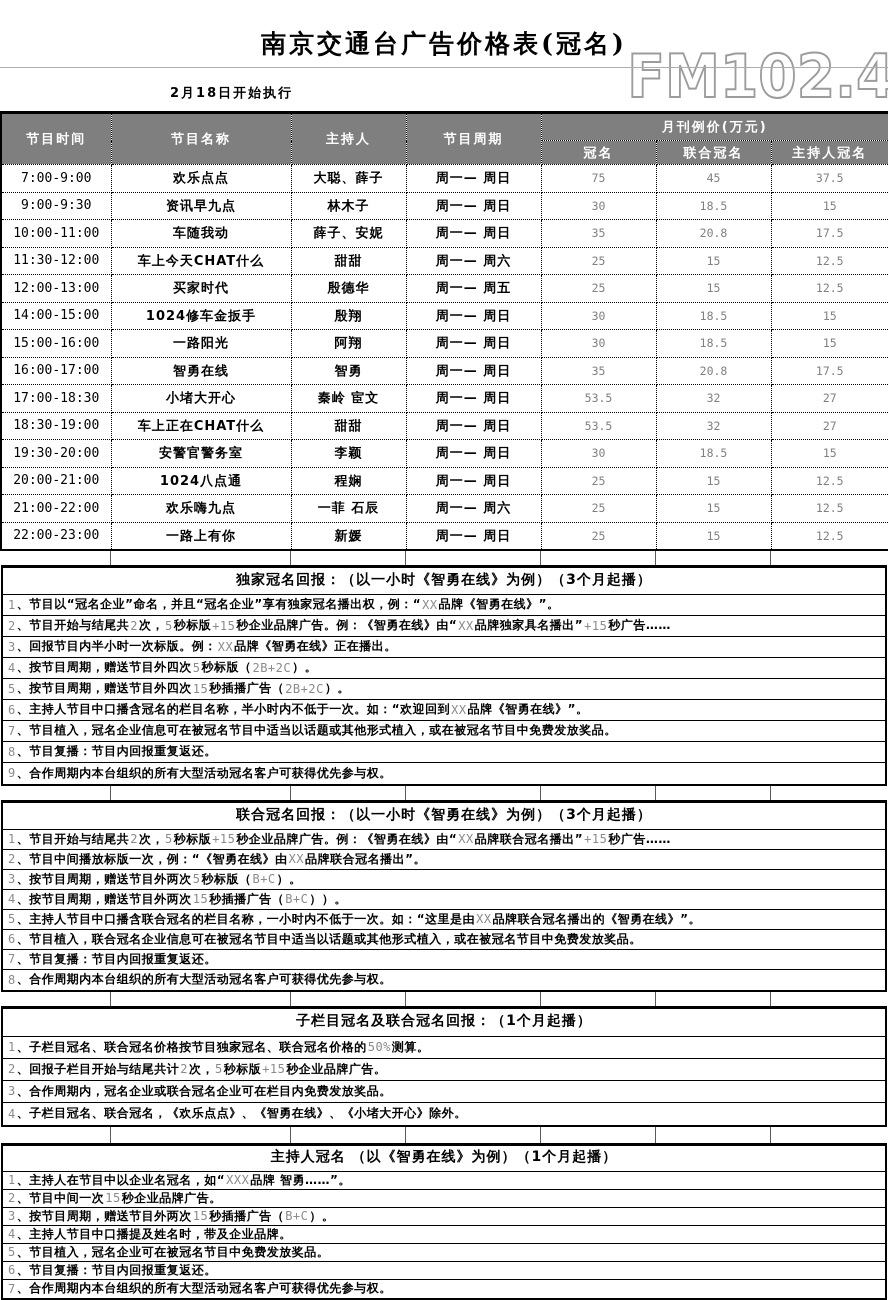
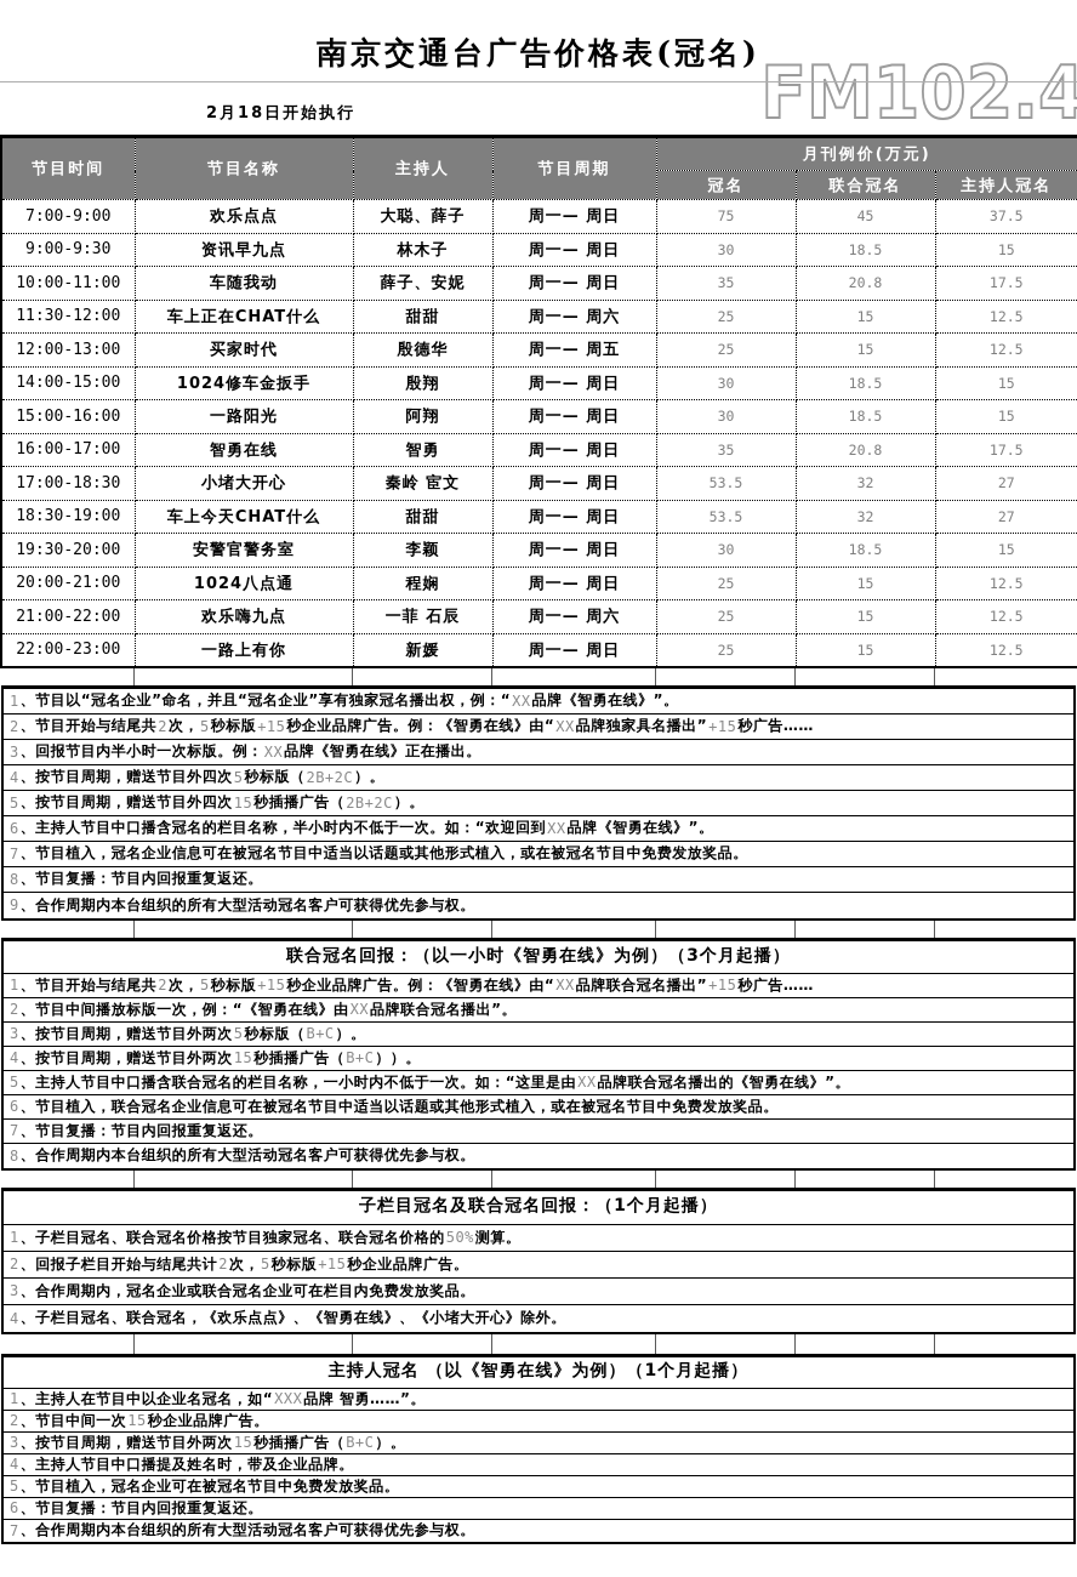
  FM102.4
  南京交通台广告价格表(冠名)
  2月18日开始执行
  节目时间	节目名称	主持人	节目周期	月刊例价(万元)
  冠名	联合冠名	主持人冠名
  7:00-9:00	欢乐点点	大聪、薛子	周一— 周日	75	45	37.5
  9:00-9:30	资讯早九点	林木子	周一— 周日	30	18.5	15
  10:00-11:00	车随我动	薛子、安妮	周一— 周日	35	20.8	17.5
- 11:30-12:00	车上今天CHAT什么	甜甜	周一— 周六	25	15	12.5
+ 11:30-12:00	车上正在CHAT什么	甜甜	周一— 周六	25	15	12.5
  12:00-13:00	买家时代	殷德华	周一— 周五	25	15	12.5
  14:00-15:00	1024修车金扳手	殷翔	周一— 周日	30	18.5	15
  15:00-16:00	一路阳光	阿翔	周一— 周日	30	18.5	15
  16:00-17:00	智勇在线	智勇	周一— 周日	35	20.8	17.5
  17:00-18:30	小堵大开心	秦岭 宦文	周一— 周日	53.5	32	27
- 18:30-19:00	车上正在CHAT什么	甜甜	周一— 周日	53.5	32	27
+ 18:30-19:00	车上今天CHAT什么	甜甜	周一— 周日	53.5	32	27
  19:30-20:00	安警官警务室	李颖	周一— 周日	30	18.5	15
  20:00-21:00	1024八点通	程娴	周一— 周日	25	15	12.5
  21:00-22:00	欢乐嗨九点	一菲 石辰	周一— 周六	25	15	12.5
  22:00-23:00	一路上有你	新媛	周一— 周日	25	15	12.5
- 独家冠名回报：（以一小时《智勇在线》为例）（3个月起播）
  1
  、节目以“冠名企业”命名，并且“冠名企业”享有独家冠名播出权，例：“
  XX
  品牌《智勇在线》”。
  2
  、节目开始与结尾共
  2
  次，
  5
  秒标版
  +15
  秒企业品牌广告。例：《智勇在线》由“
  XX
  品牌独家具名播出”
  +15
  秒广告……
  3
  、回报节目内半小时一次标版。例：
  XX
  品牌《智勇在线》正在播出。
  4
  、按节目周期，赠送节目外四次
  5
  秒标版（
  2B+2C
  ）。
  5
  、按节目周期，赠送节目外四次
  15
  秒插播广告（
  2B+2C
  ）。
  6
  、主持人节目中口播含冠名的栏目名称，半小时内不低于一次。如：“欢迎回到
  XX
  品牌《智勇在线》”。
  7
  、节目植入，冠名企业信息可在被冠名节目中适当以话题或其他形式植入，或在被冠名节目中免费发放奖品。
  8
  、节目复播：节目内回报重复返还。
  9
  、合作周期内本台组织的所有大型活动冠名客户可获得优先参与权。
  联合冠名回报：（以一小时《智勇在线》为例）（3个月起播）
  1
  、节目开始与结尾共
  2
  次，
  5
  秒标版
  +15
  秒企业品牌广告。例：《智勇在线》由“
  XX
  品牌联合冠名播出”
  +15
  秒广告……
  2
  、节目中间播放标版一次，例：“《智勇在线》由
  XX
  品牌联合冠名播出”。
  3
  、按节目周期，赠送节目外两次
  5
  秒标版（
  B+C
  ）。
  4
  、按节目周期，赠送节目外两次
  15
  秒插播广告（
  B+C
  ））。
  5
  、主持人节目中口播含联合冠名的栏目名称，一小时内不低于一次。如：“这里是由
  XX
  品牌联合冠名播出的《智勇在线》”。
  6
  、节目植入，联合冠名企业信息可在被冠名节目中适当以话题或其他形式植入，或在被冠名节目中免费发放奖品。
  7
  、节目复播：节目内回报重复返还。
  8
  、合作周期内本台组织的所有大型活动冠名客户可获得优先参与权。
  子栏目冠名及联合冠名回报：（1个月起播）
  1
  、子栏目冠名、联合冠名价格按节目独家冠名、联合冠名价格的
  50%
  测算。
  2
  、回报子栏目开始与结尾共计
  2
  次，
  5
  秒标版
  +15
  秒企业品牌广告。
  3
  、合作周期内，冠名企业或联合冠名企业可在栏目内免费发放奖品。
  4
  、子栏目冠名、联合冠名，《欢乐点点》、《智勇在线》、《小堵大开心》除外。
  主持人冠名 （以《智勇在线》为例）（1个月起播）
  1
  、主持人在节目中以企业名冠名，如“
  XXX
  品牌 智勇……”。
  2
  、节目中间一次
  15
  秒企业品牌广告。
  3
  、按节目周期，赠送节目外两次
  15
  秒插播广告（
  B+C
  ）。
  4
  、主持人节目中口播提及姓名时，带及企业品牌。
  5
  、节目植入，冠名企业可在被冠名节目中免费发放奖品。
  6
  、节目复播：节目内回报重复返还。
  7
  、合作周期内本台组织的所有大型活动冠名客户可获得优先参与权。
